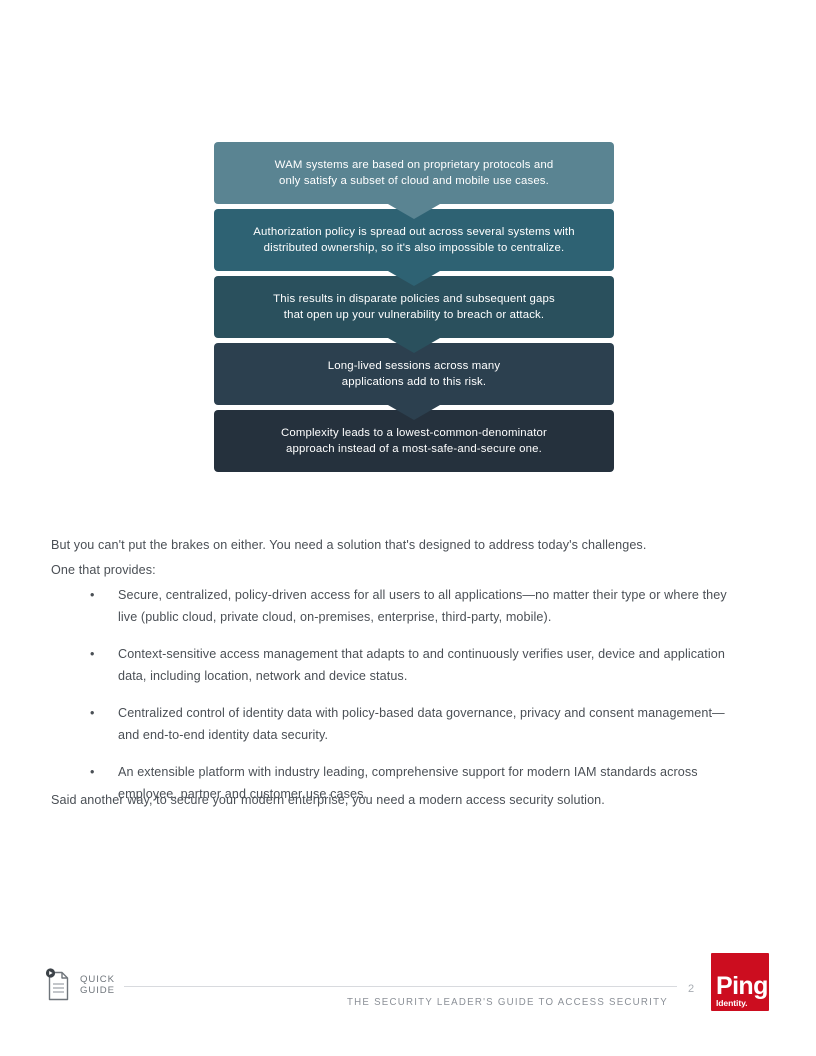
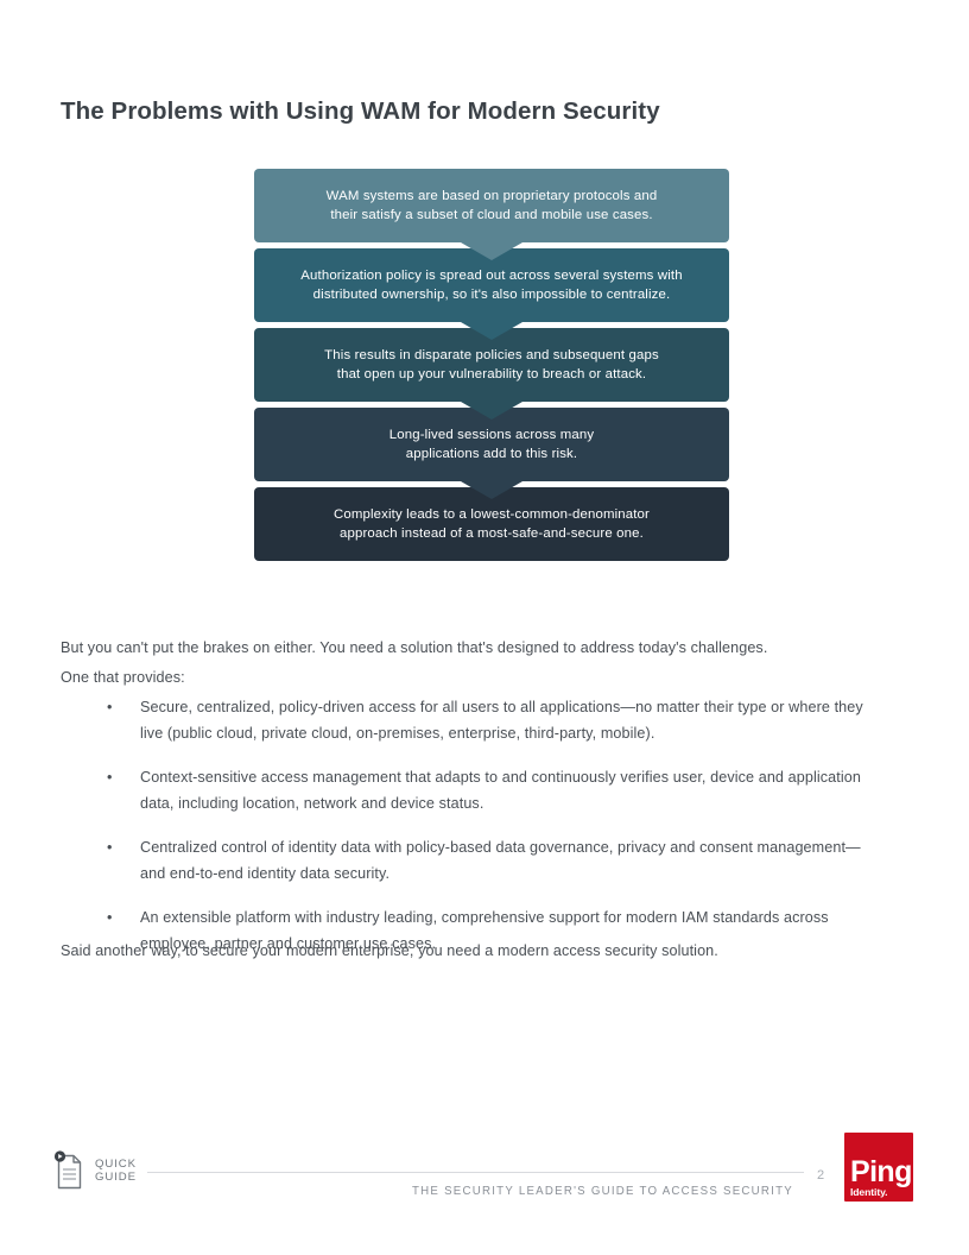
+ The Problems with Using WAM for Modern Security
  WAM systems are based on proprietary protocols and
- only satisfy a subset of cloud and mobile use cases.
+ their satisfy a subset of cloud and mobile use cases.
  Authorization policy is spread out across several systems with
  distributed ownership, so it's also impossible to centralize.
  This results in disparate policies and subsequent gaps
  that open up your vulnerability to breach or attack.
  Long-lived sessions across many
  applications add to this risk.
  Complexity leads to a lowest-common-denominator
  approach instead of a most-safe-and-secure one.
  But you can't put the brakes on either. You need a solution that's designed to address today's challenges.
  One that provides:
  •
  Secure, centralized, policy-driven access for all users to all applications—no matter their type or where they live (public cloud, private cloud, on-premises, enterprise, third-party, mobile).
  •
  Context-sensitive access management that adapts to and continuously verifies user, device and application data, including location, network and device status.
  •
  Centralized control of identity data with policy-based data governance, privacy and consent management—and end-to-end identity data security.
  •
  An extensible platform with industry leading, comprehensive support for modern IAM standards across employee, partner and customer use cases.
  Said another way, to secure your modern enterprise, you need a modern access security solution.
  QUICK
  GUIDE
  THE SECURITY LEADER'S GUIDE TO ACCESS SECURITY
  2
  Ping
  Identity.
